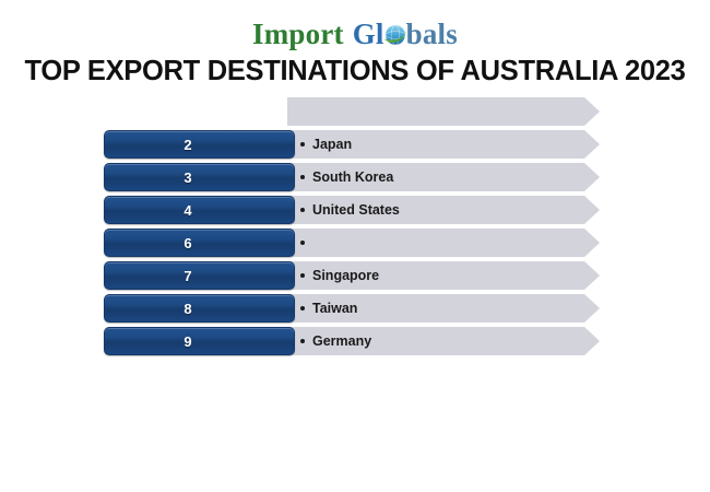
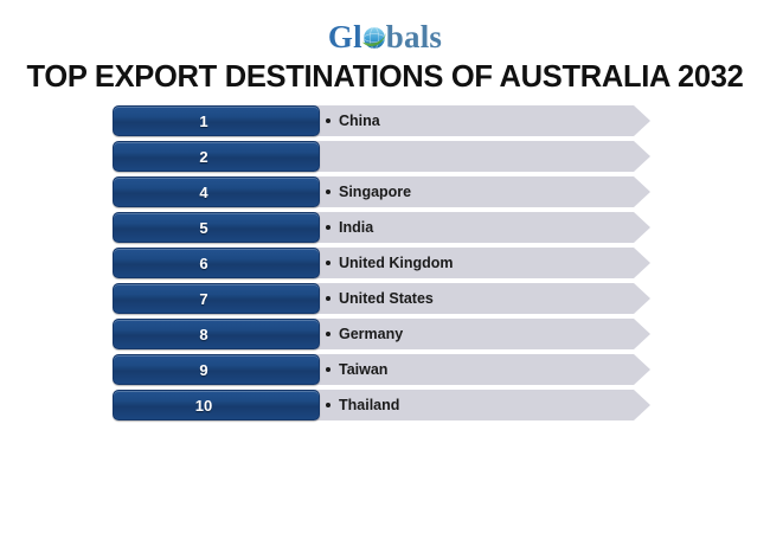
- Import
  Gl
  bals
- TOP EXPORT DESTINATIONS OF AUSTRALIA 2023
+ TOP EXPORT DESTINATIONS OF AUSTRALIA 2032
+ 1
+ China
  2
- Japan
- 3
- South Korea
  4
- United States
+ Singapore
+ 5
+ India
  6
+ United Kingdom
  7
- Singapore
+ United States
  8
- Taiwan
+ Germany
  9
- Germany
+ Taiwan
+ 10
+ Thailand
